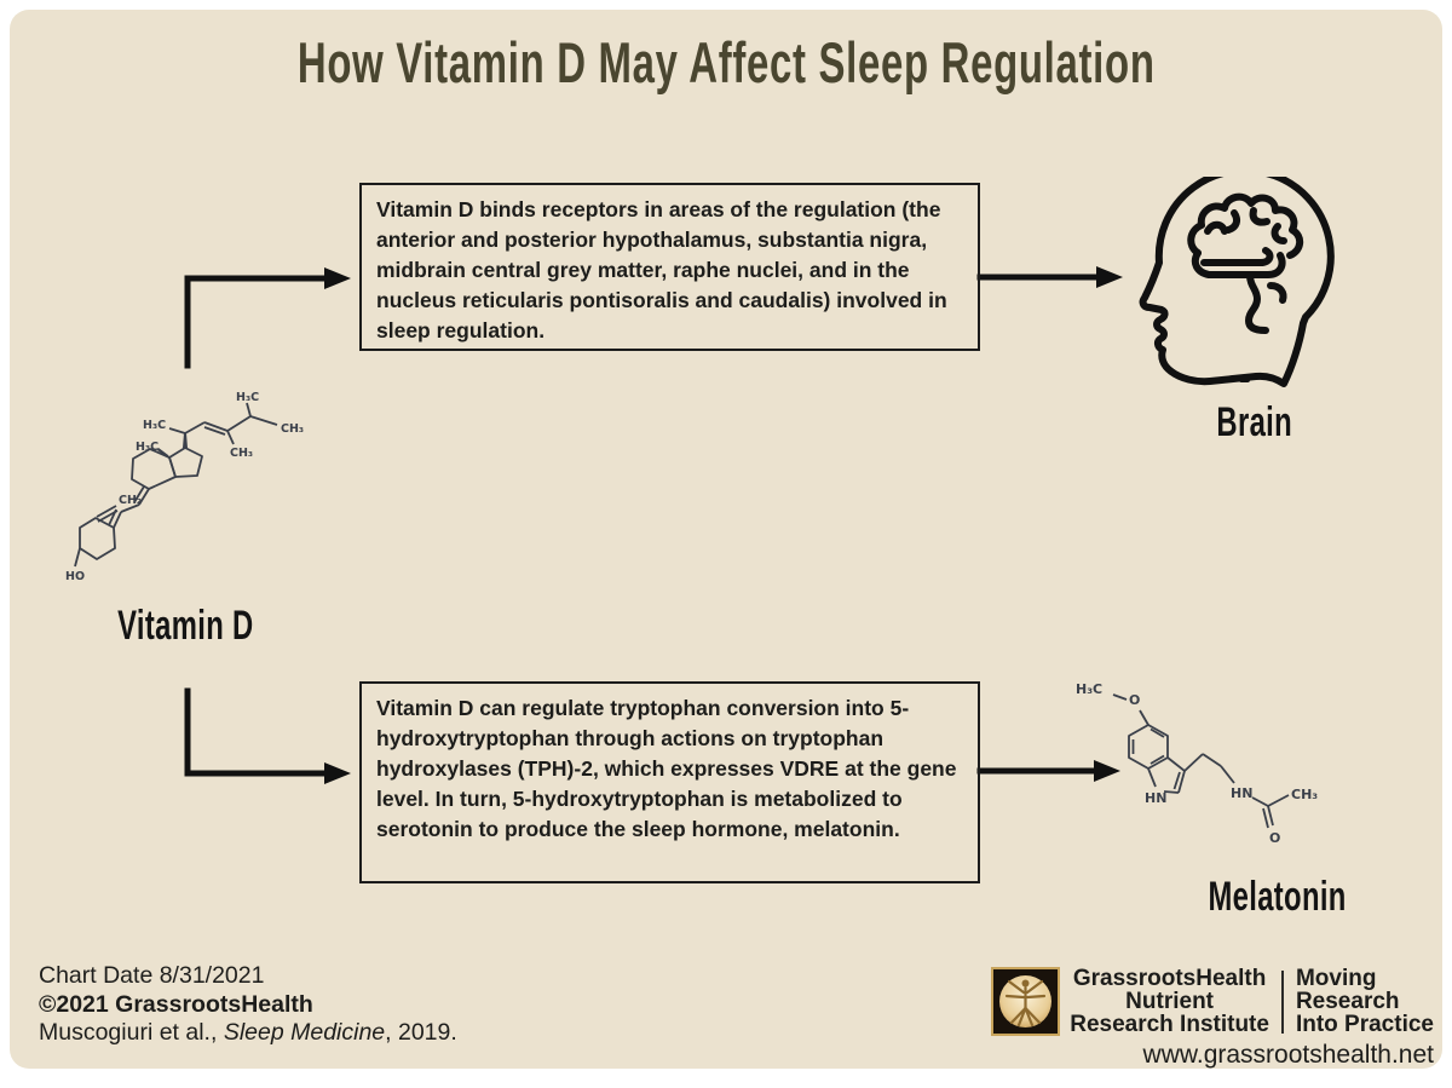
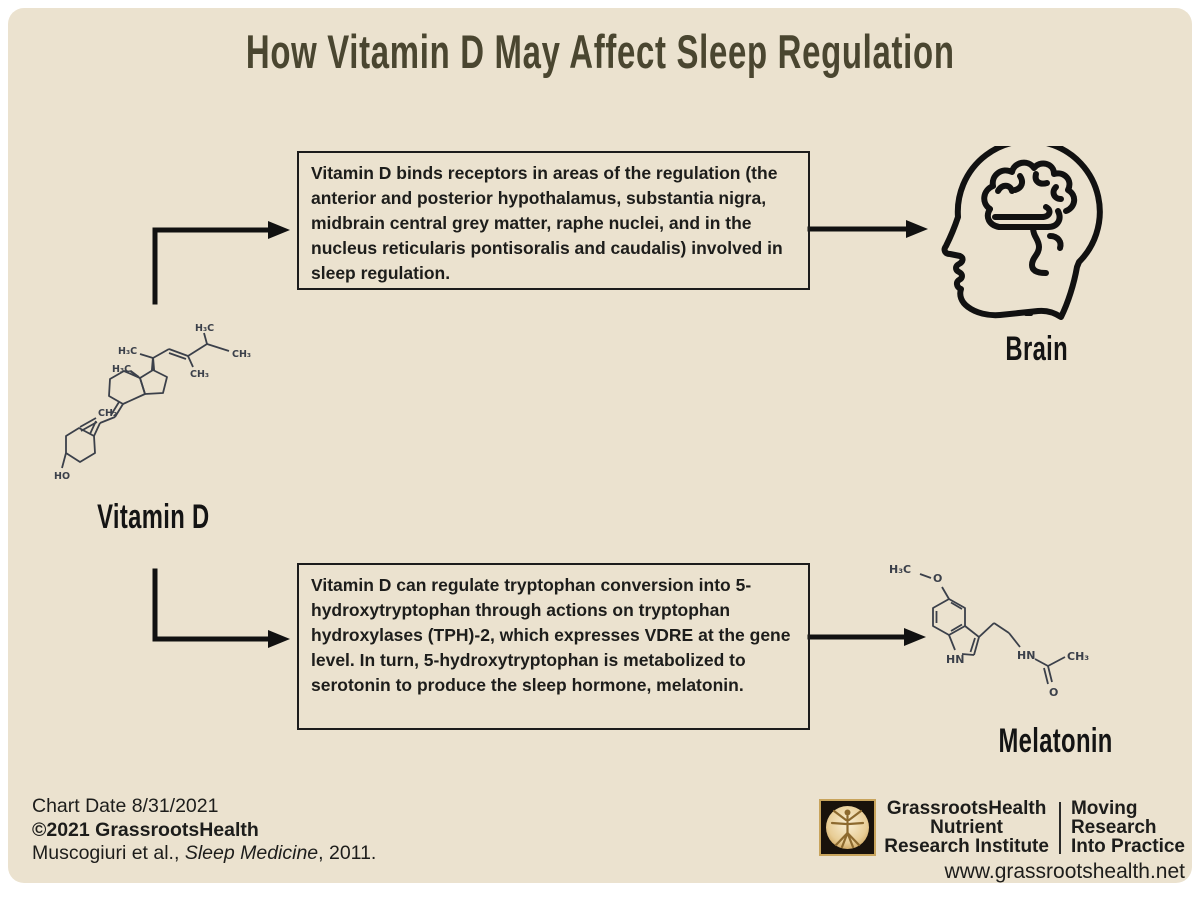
  How Vitamin D May Affect Sleep Regulation
  Vitamin D binds receptors in areas of the regulation (the anterior and posterior hypothalamus, substantia nigra, midbrain central grey matter, raphe nuclei, and in the nucleus reticularis pontisoralis and caudalis) involved in sleep regulation.
  Vitamin D can regulate tryptophan conversion into 5-hydroxytryptophan through actions on tryptophan hydroxylases (TPH)-2, which expresses VDRE at the gene level. In turn, 5-hydroxytryptophan is metabolized to serotonin to produce the sleep hormone, melatonin.
  Brain
  H₃C
  CH₃
  H₃C
  CH₃
  H₃C
  CH₂
  HO
  Vitamin D
  H₃C
  O
  HN
  HN
  CH₃
  O
  Melatonin
  Chart Date 8/31/2021
  ©2021 GrassrootsHealth
- Muscogiuri et al., Sleep Medicine, 2019.
+ Muscogiuri et al., Sleep Medicine, 2011.
  GrassrootsHealth
  Nutrient
  Research Institute
  Moving
  Research
  Into Practice
  www.grassrootshealth.net
